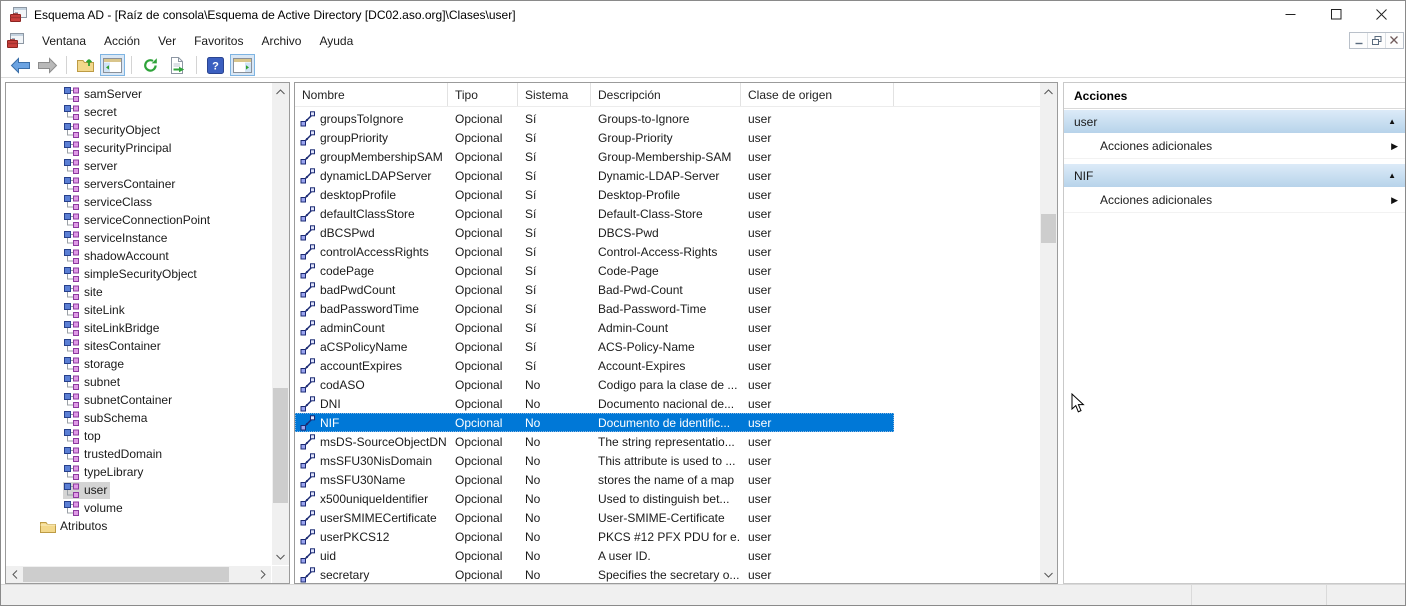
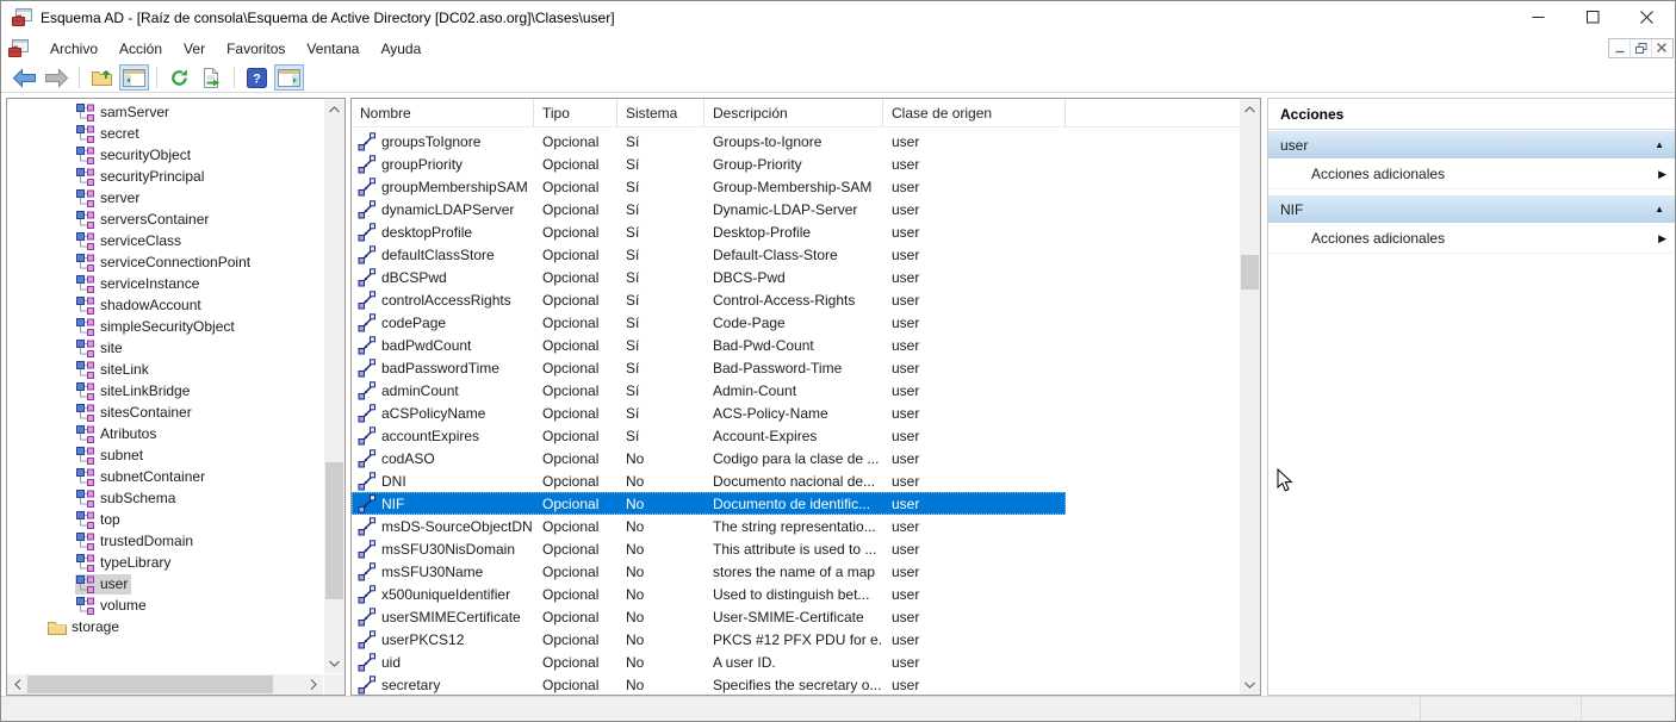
  Esquema AD - [Raíz de consola\Esquema de Active Directory [DC02.aso.org]\Clases\user]
- Ventana
+ Archivo
  Acción
  Ver
  Favoritos
- Archivo
+ Ventana
  Ayuda
  ?
  samServer
  secret
  securityObject
  securityPrincipal
  server
  serversContainer
  serviceClass
  serviceConnectionPoint
  serviceInstance
  shadowAccount
  simpleSecurityObject
  site
  siteLink
  siteLinkBridge
  sitesContainer
- storage
+ Atributos
  subnet
  subnetContainer
  subSchema
  top
  trustedDomain
  typeLibrary
  user
  volume
- Atributos
+ storage
  Nombre
  Tipo
  Sistema
  Descripción
  Clase de origen
  groupsToIgnore
  Opcional
  Sí
  Groups-to-Ignore
  user
  groupPriority
  Opcional
  Sí
  Group-Priority
  user
  groupMembershipSAM
  Opcional
  Sí
  Group-Membership-SAM
  user
  dynamicLDAPServer
  Opcional
  Sí
  Dynamic-LDAP-Server
  user
  desktopProfile
  Opcional
  Sí
  Desktop-Profile
  user
  defaultClassStore
  Opcional
  Sí
  Default-Class-Store
  user
  dBCSPwd
  Opcional
  Sí
  DBCS-Pwd
  user
  controlAccessRights
  Opcional
  Sí
  Control-Access-Rights
  user
  codePage
  Opcional
  Sí
  Code-Page
  user
  badPwdCount
  Opcional
  Sí
  Bad-Pwd-Count
  user
  badPasswordTime
  Opcional
  Sí
  Bad-Password-Time
  user
  adminCount
  Opcional
  Sí
  Admin-Count
  user
  aCSPolicyName
  Opcional
  Sí
  ACS-Policy-Name
  user
  accountExpires
  Opcional
  Sí
  Account-Expires
  user
  codASO
  Opcional
  No
  Codigo para la clase de ...
  user
  DNI
  Opcional
  No
  Documento nacional de...
  user
  NIF
  Opcional
  No
  Documento de identific...
  user
  msDS-SourceObjectDN
  Opcional
  No
  The string representatio...
  user
  msSFU30NisDomain
  Opcional
  No
  This attribute is used to ...
  user
  msSFU30Name
  Opcional
  No
  stores the name of a map
  user
  x500uniqueIdentifier
  Opcional
  No
  Used to distinguish bet...
  user
  userSMIMECertificate
  Opcional
  No
  User-SMIME-Certificate
  user
  userPKCS12
  Opcional
  No
  PKCS #12 PFX PDU for e.
  user
  uid
  Opcional
  No
  A user ID.
  user
  secretary
  Opcional
  No
  Specifies the secretary o...
  user
  Acciones
  user
  ▲
  Acciones adicionales
  ▶
  NIF
  ▲
  Acciones adicionales
  ▶
